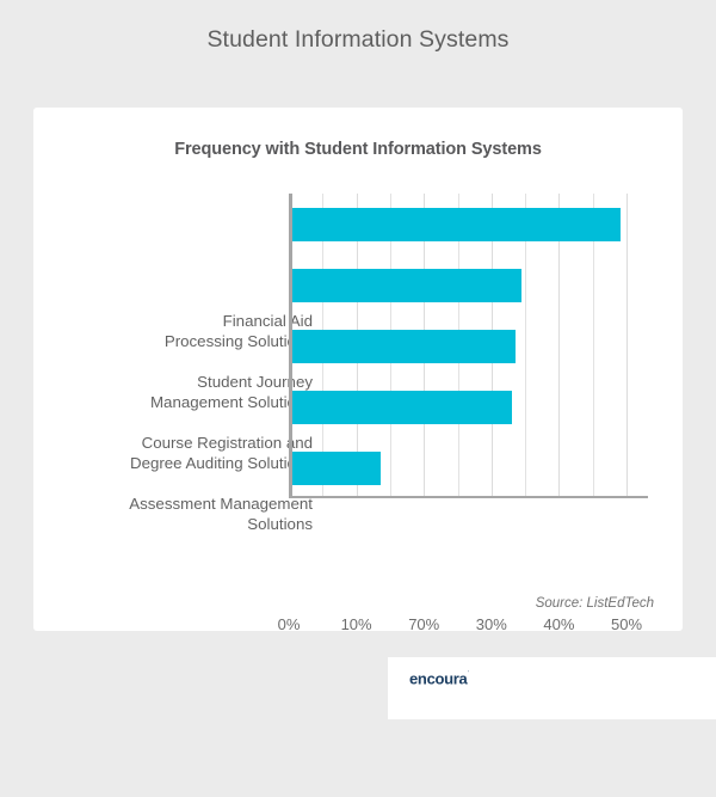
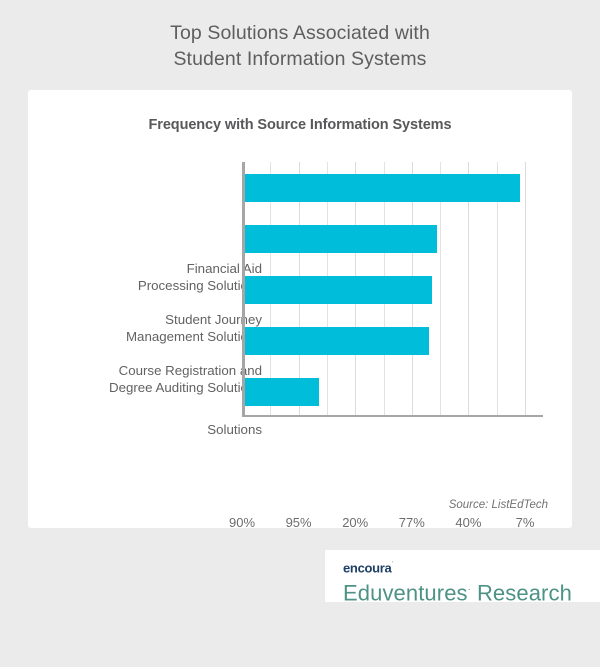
+ Top Solutions Associated with
  Student Information Systems
- Frequency with Student Information Systems
+ Frequency with Source Information Systems
  Financial Aid
  Processing Soluti
  Student Jourey
  Management Soluti
  Course Registrationnd
  Degree Auditing Soluti
- Assessment Management
  Solutions
- 0%
+ 90%
- 10%
+ 95%
- 70%
+ 20%
- 30%
+ 77%
  40%
- 50%
+ 7%
  Source: ListEdTech
  encoura
+ Eduventures· Research
